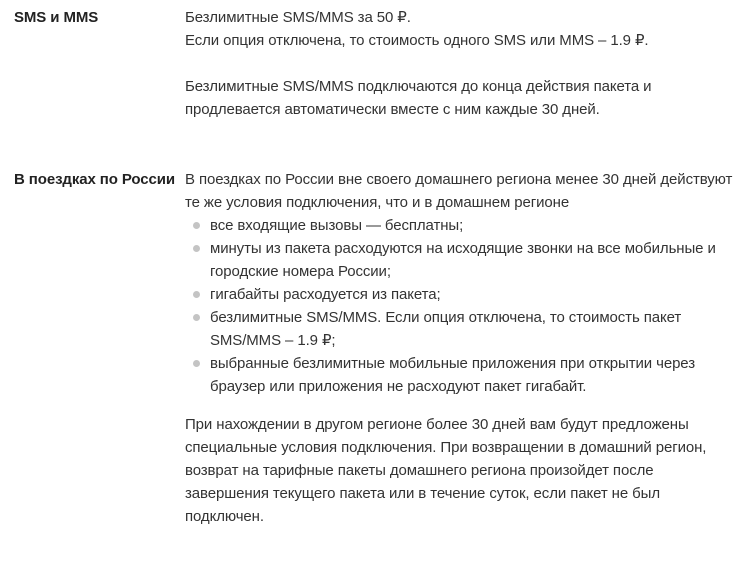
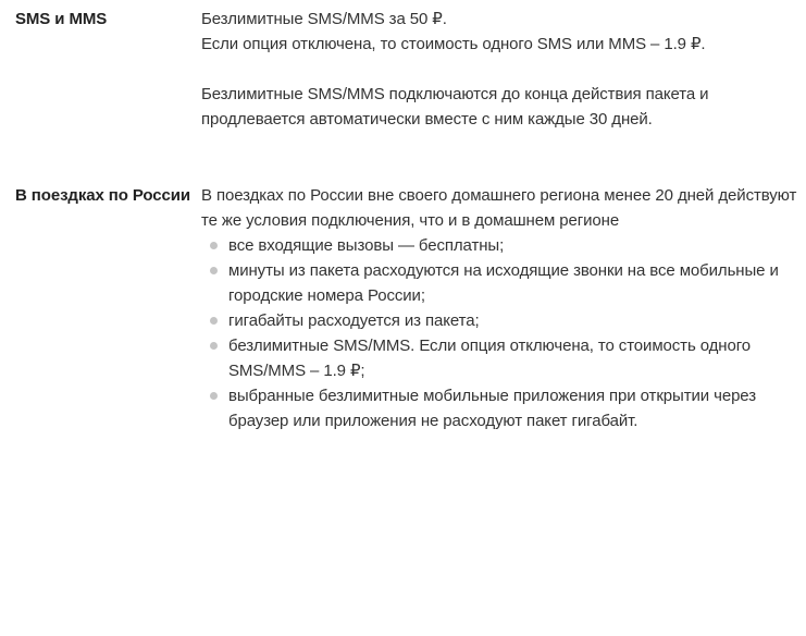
  SMS и MMS
  Безлимитные SMS/MMS за 50 ₽.
  Если опция отключена, то стоимость одного SMS или MMS – 1.9 ₽.
  Безлимитные SMS/MMS подключаются до конца действия пакета и продлевается автоматически вместе с ним каждые 30 дней.
  В поездках по России
- В поездках по России вне своего домашнего региона менее 30 дней действуют те же условия подключения, что и в домашнем регионе
+ В поездках по России вне своего домашнего региона менее 20 дней действуют те же условия подключения, что и в домашнем регионе
  все входящие вызовы — бесплатны;
  минуты из пакета расходуются на исходящие звонки на все мобильные и городские номера России;
  гигабайты расходуется из пакета;
- безлимитные SMS/MMS. Если опция отключена, то стоимость пакет SMS/MMS – 1.9 ₽;
+ безлимитные SMS/MMS. Если опция отключена, то стоимость одного SMS/MMS – 1.9 ₽;
  выбранные безлимитные мобильные приложения при открытии через браузер или приложения не расходуют пакет гигабайт.
- При нахождении в другом регионе более 30 дней вам будут предложены специальные условия подключения. При возвращении в домашний регион, возврат на тарифные пакеты домашнего региона произойдет после завершения текущего пакета или в течение суток, если пакет не был подключен.
